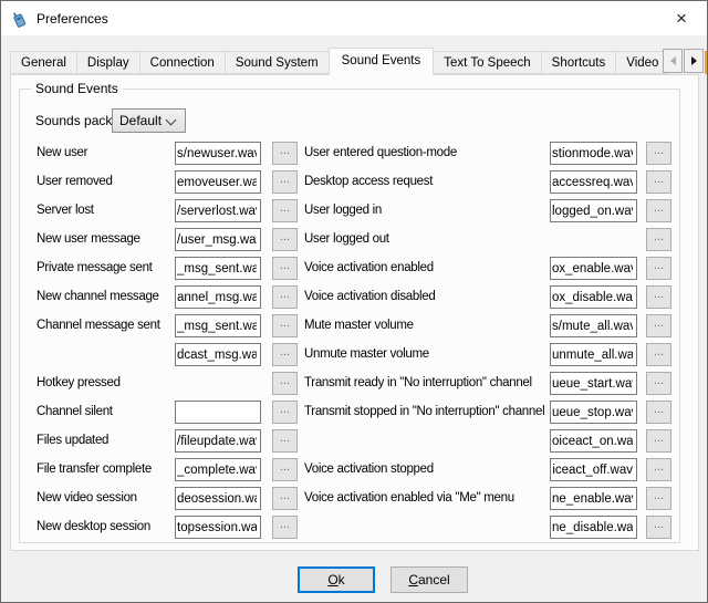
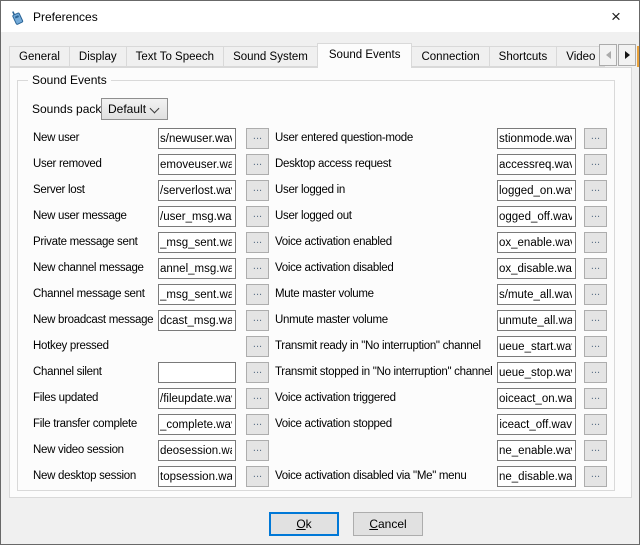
  Preferences
  ×
  General
  Display
- Connection
+ Text To Speech
  Sound System
  Sound Events
- Text To Speech
+ Connection
  Shortcuts
  Video
  Sound Events
  Sounds pack
  Default
  New user
  s/newuser.wa
  ...
  User removed
  emoveuser.wa
  ...
  Server lost
  /serverlost.wa
  ...
  New user message
  /user_msg.wa
  ...
  Private message sent
  _msg_sent.wa
  ...
  New channel message
  annel_msg.wa
  ...
  Channel message sent
  _msg_sent.wa
  ...
+ New broadcast message
  dcast_msg.wa
  ...
  Hotkey pressed
  ...
  Channel silent
  ...
  Files updated
  /fileupdate.wa
  ...
  File transfer complete
  _complete.wa
  ...
  New video session
  deosession.w
  ...
  New desktop session
  topsession.wa
  ...
  User entered question-mode
  stionmode.wa
  ...
  Desktop access request
  accessreq.wa
  ...
  User logged in
  logged_on.wa
  ...
  User logged out
+ ogged_off.wav
  ...
  Voice activation enabled
  ox_enable.wa
  ...
  Voice activation disabled
  ox_disable.wa
  ...
  Mute master volume
  s/mute_all.wa
  ...
  Unmute master volume
  unmute_all.wa
  ...
  Transmit ready in "No interruption" channel
  ueue_start.wa
  ...
  Transmit stopped in "No interruption" channel
  ueue_stop.wa
  ...
+ Voice activation triggered
  oiceact_on.wa
  ...
  Voice activation stopped
  iceact_off.wav
  ...
- Voice activation enabled via "Me" menu
  ne_enable.wa
  ...
+ Voice activation disabled via "Me" menu
  ne_disable.wa
  ...
  Ok
  Cancel
